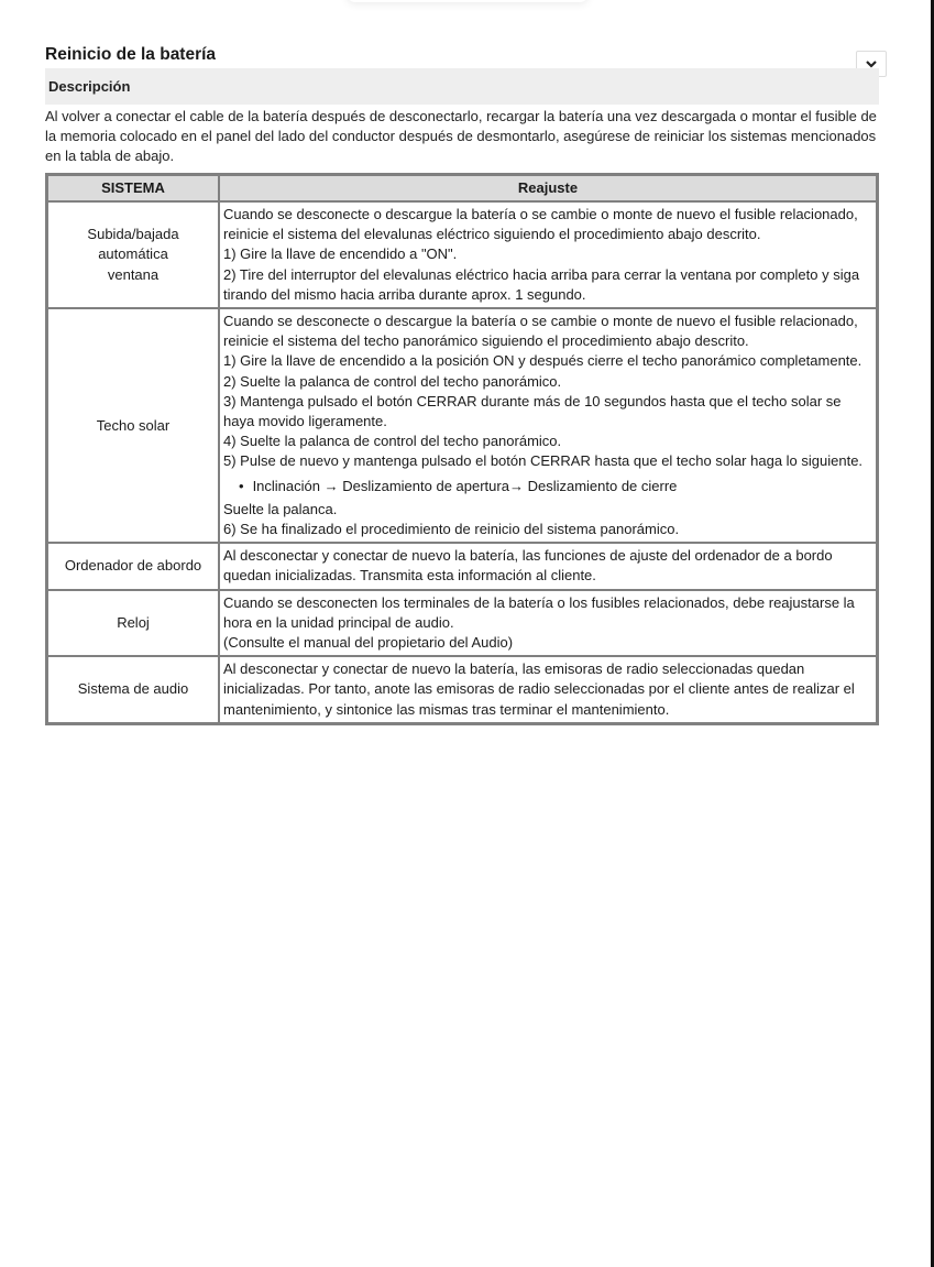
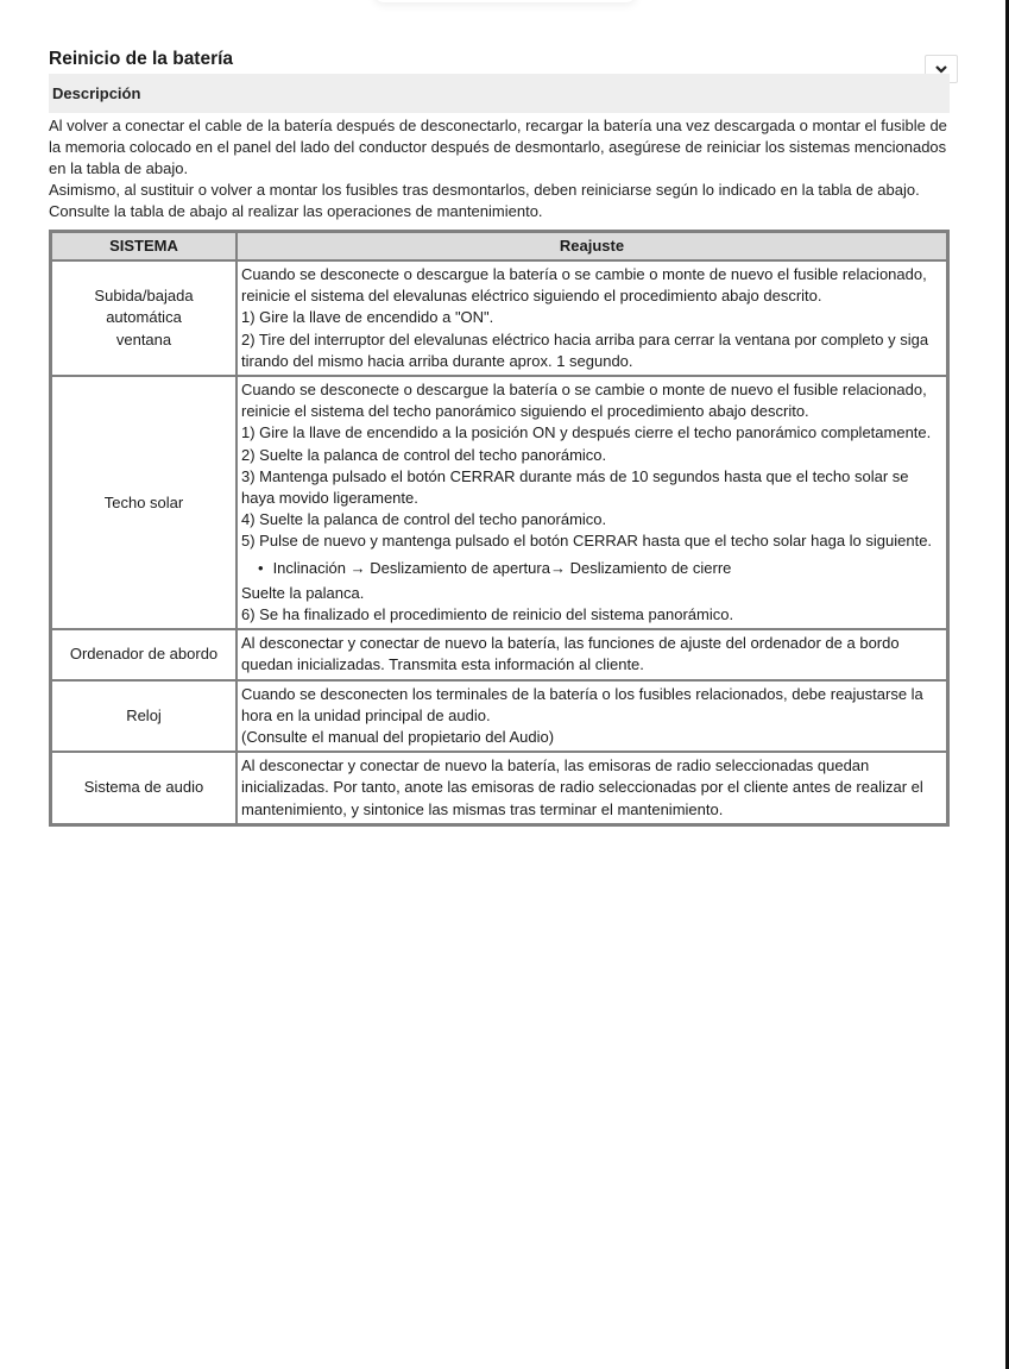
  Reinicio de la batería
  Descripción
  Al volver a conectar el cable de la batería después de desconectarlo, recargar la batería una vez descargada o montar el fusible de la memoria colocado en el panel del lado del conductor después de desmontarlo, asegúrese de reiniciar los sistemas mencionados en la tabla de abajo.
+ Asimismo, al sustituir o volver a montar los fusibles tras desmontarlos, deben reiniciarse según lo indicado en la tabla de abajo. Consulte la tabla de abajo al realizar las operaciones de mantenimiento.
  SISTEMA	Reajuste
  Subida/bajada automática ventana	Cuando se desconecte o descargue la batería o se cambie o monte de nuevo el fusible relacionado, reinicie el sistema del elevalunas eléctrico siguiendo el procedimiento abajo descrito. 1) Gire la llave de encendido a "ON". 2) Tire del interruptor del elevalunas eléctrico hacia arriba para cerrar la ventana por completo y siga tirando del mismo hacia arriba durante aprox. 1 segundo.
  Techo solar	Cuando se desconecte o descargue la batería o se cambie o monte de nuevo el fusible relacionado, reinicie el sistema del techo panorámico siguiendo el procedimiento abajo descrito. 1) Gire la llave de encendido a la posición ON y después cierre el techo panorámico completamente. 2) Suelte la palanca de control del techo panorámico. 3) Mantenga pulsado el botón CERRAR durante más de 10 segundos hasta que el techo solar se haya movido ligeramente. 4) Suelte la palanca de control del techo panorámico. 5) Pulse de nuevo y mantenga pulsado el botón CERRAR hasta que el techo solar haga lo siguiente. • Inclinación → Deslizamiento de apertura→ Deslizamiento de cierre Suelte la palanca. 6) Se ha finalizado el procedimiento de reinicio del sistema panorámico.
  Ordenador de abordo	Al desconectar y conectar de nuevo la batería, las funciones de ajuste del ordenador de a bordo quedan inicializadas. Transmita esta información al cliente.
  Reloj	Cuando se desconecten los terminales de la batería o los fusibles relacionados, debe reajustarse la hora en la unidad principal de audio. (Consulte el manual del propietario del Audio)
  Sistema de audio	Al desconectar y conectar de nuevo la batería, las emisoras de radio seleccionadas quedan inicializadas. Por tanto, anote las emisoras de radio seleccionadas por el cliente antes de realizar el mantenimiento, y sintonice las mismas tras terminar el mantenimiento.
